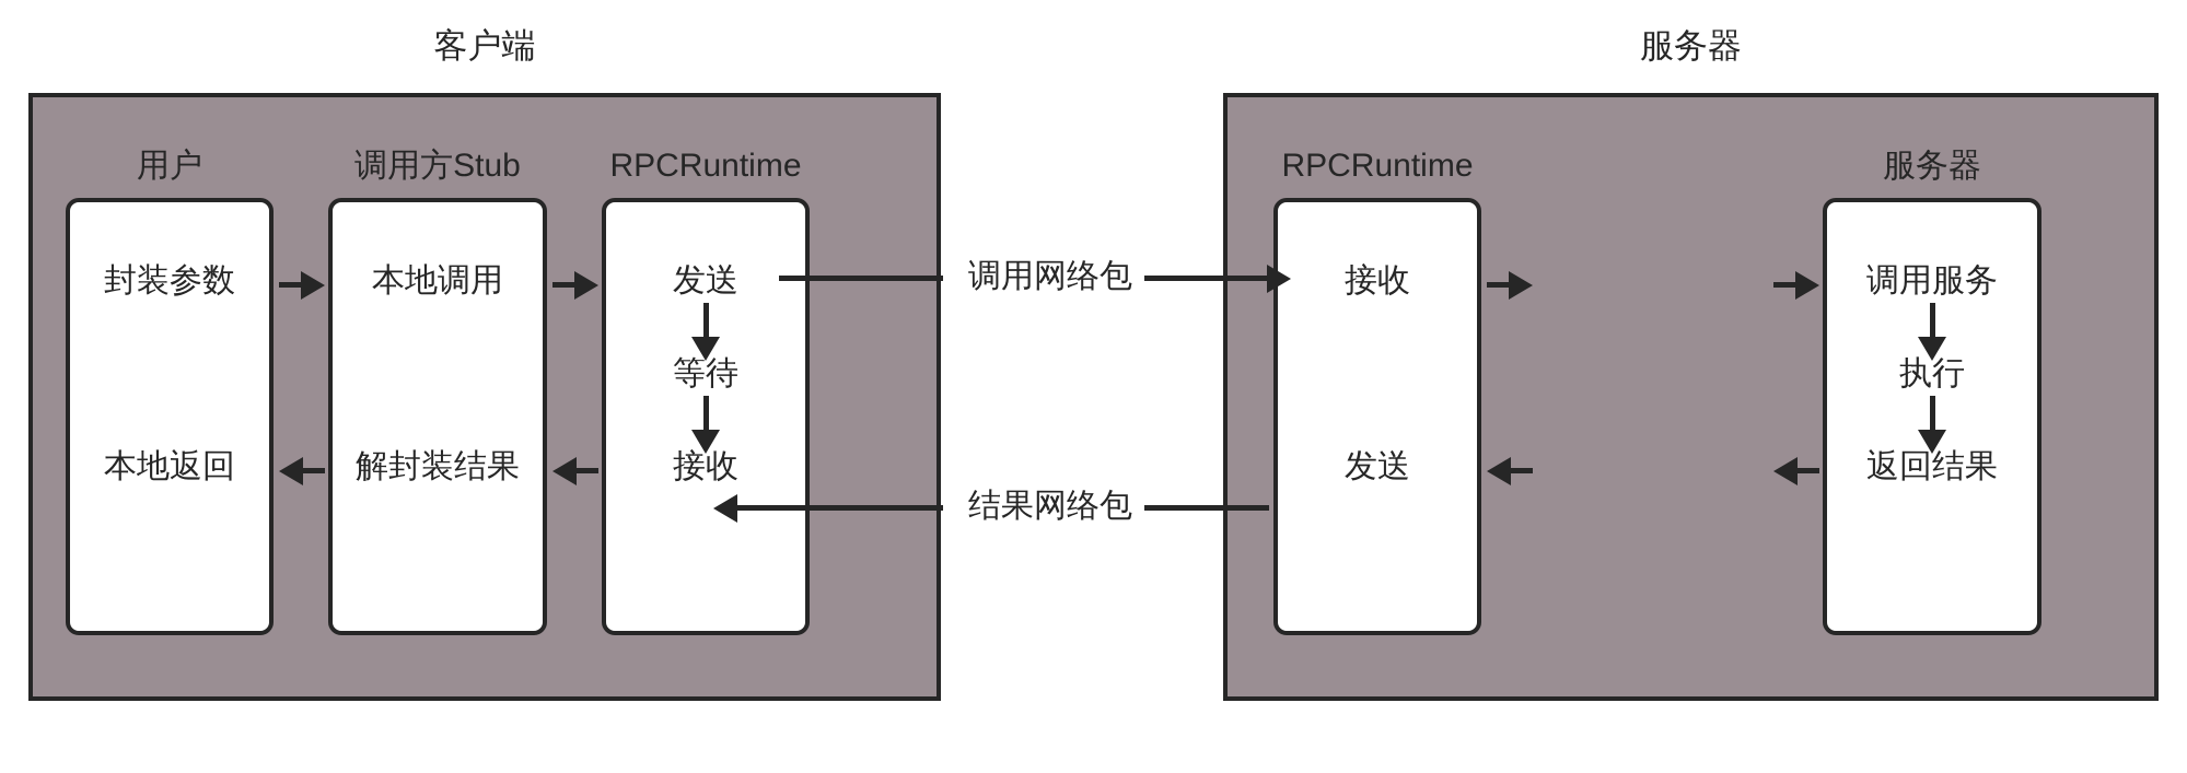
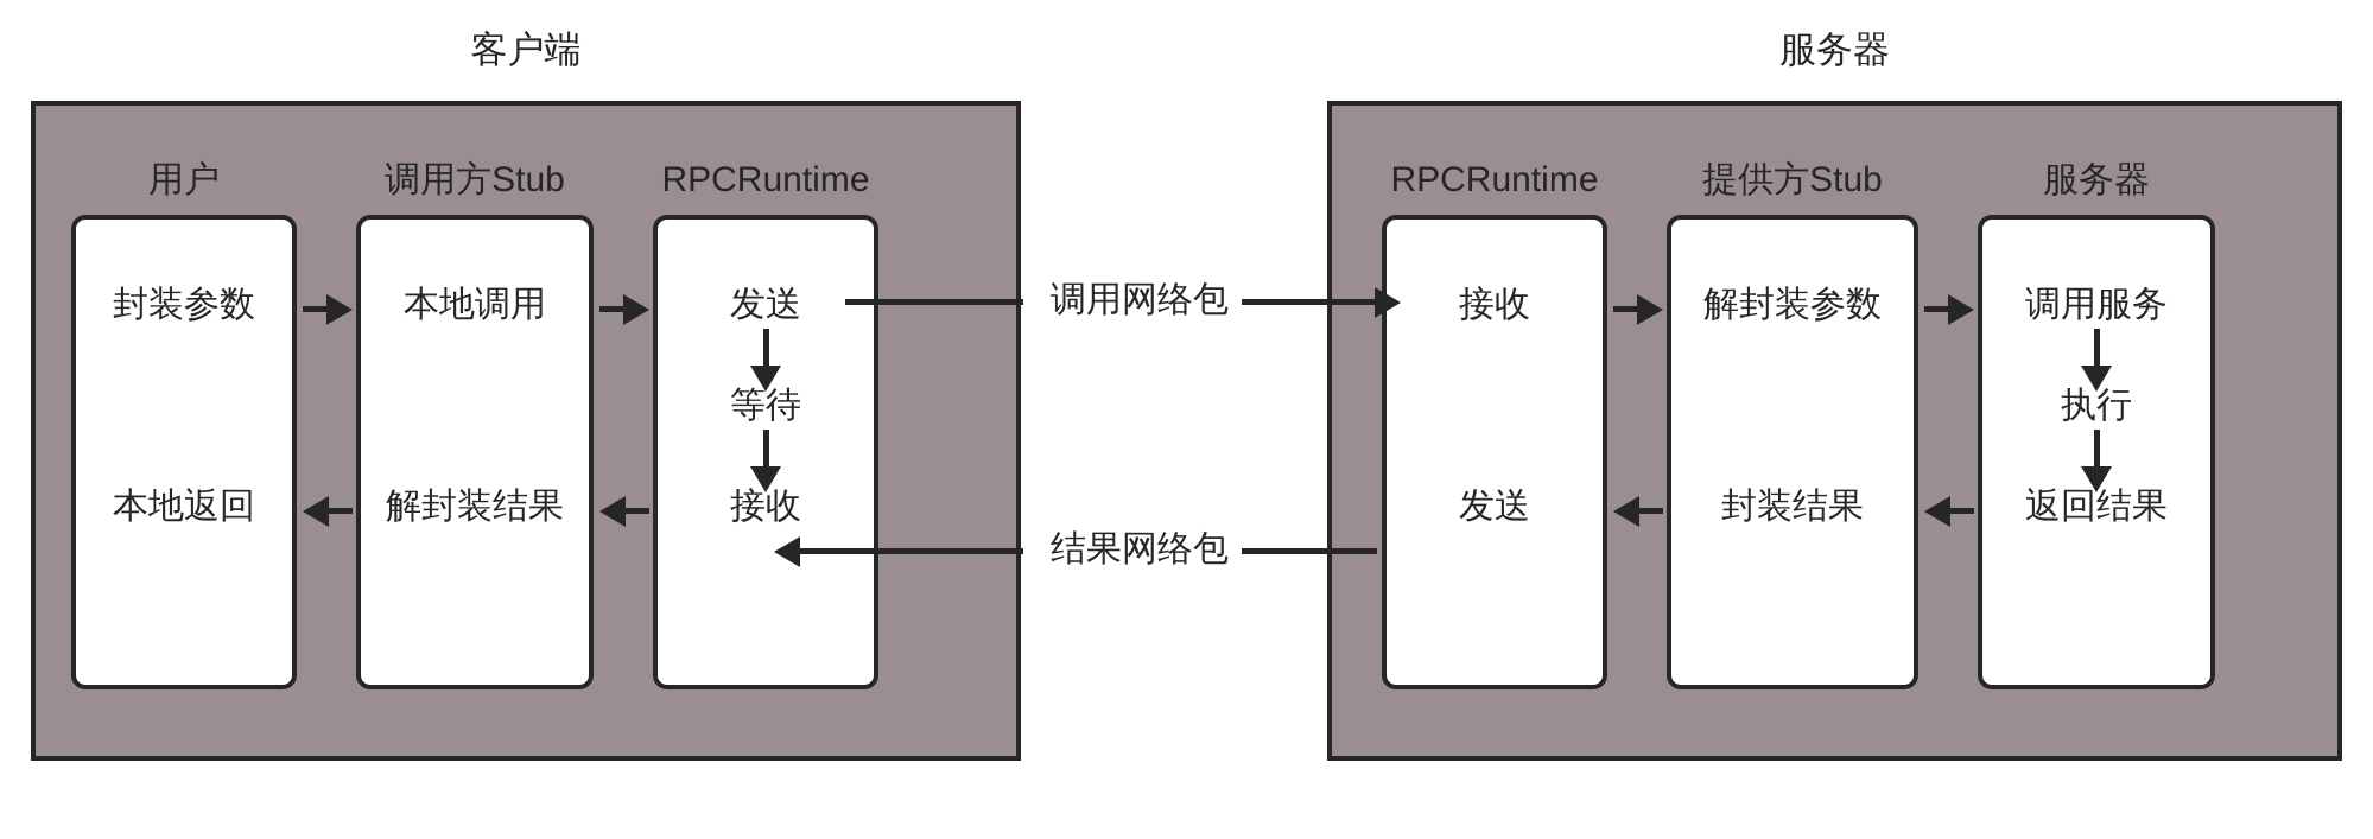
  客户端
  用户
  封装参数
  本地返回
  调用方Stub
  本地调用
  解封装结果
  RPCRuntime
  发送
  等待
  接收
  服务器
  RPCRuntime
  接收
  发送
+ 提供方Stub
+ 解封装参数
+ 封装结果
  服务器
  调用服务
  执行
  返回结果
  调用网络包
  结果网络包
